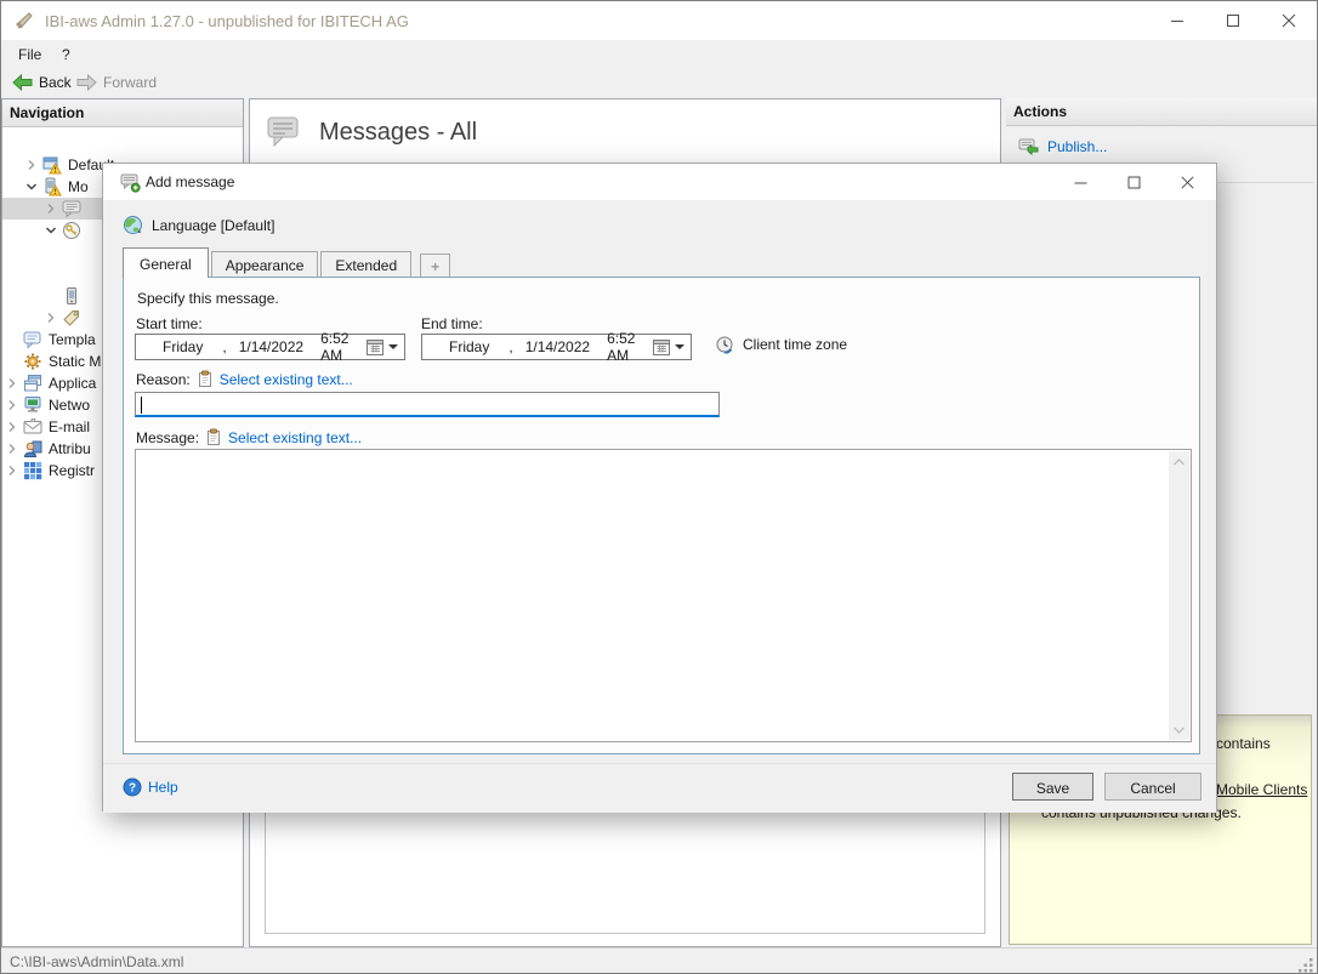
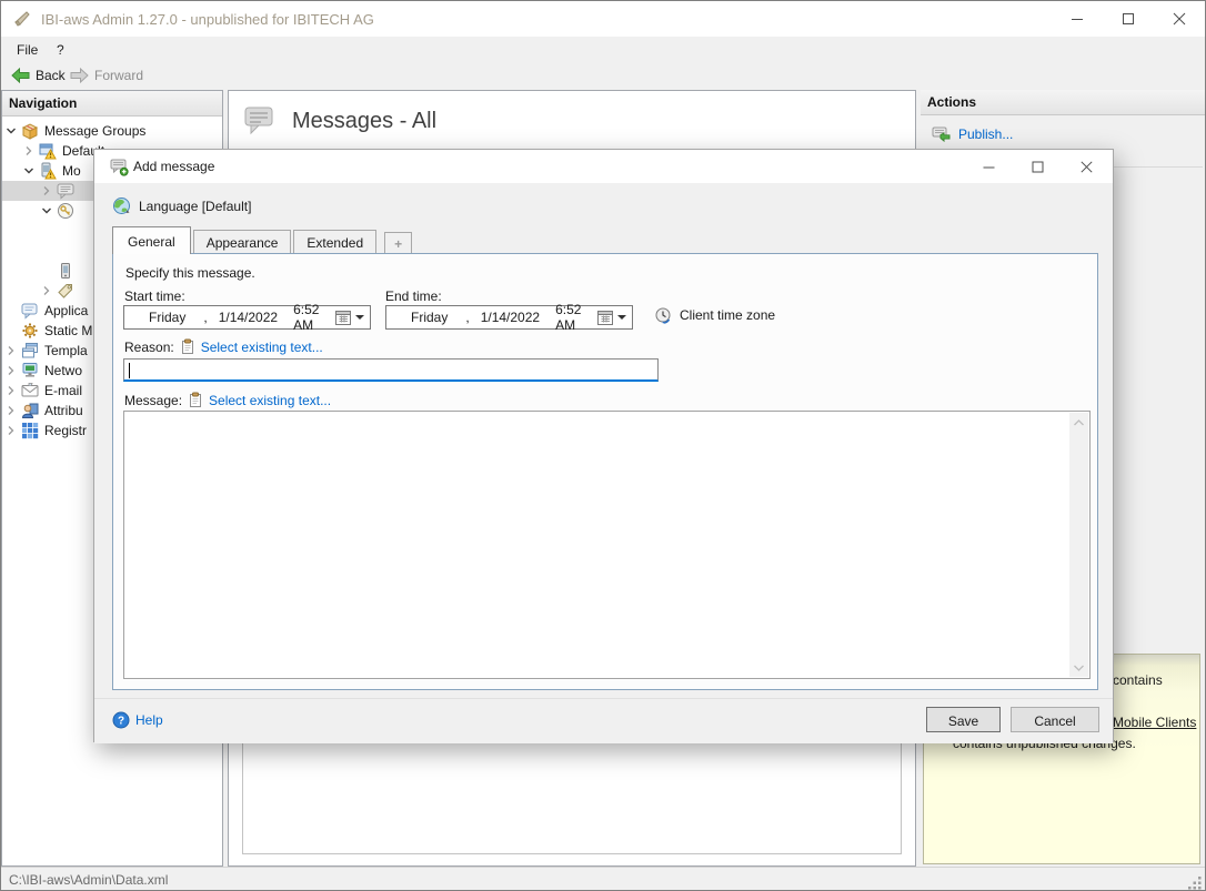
  IBI-aws Admin 1.27.0 - unpublished for IBITECH AG
  File
  ?
  Back
  Forward
  Navigation
+ Message Groups
  Mo
- Templa
+ Applica
  Static M
- Applica
+ Templa
  Netwo
  E-mail
  Attribu
  Registr
  Messages - All
  Actions
  Publish...
  contains
  Mobile Clients
  contains unpublished changes.
  C:\IBI-aws\Admin\Data.xml
  Add message
  Language [Default]
  General
  Appearance
  Extended
  +
  Specify this message.
  Start time:
  Friday
  ,
  1/14/2022
  6:52 AM
  End time:
  Friday
  ,
  1/14/2022
  6:52 AM
  Client time zone
  Reason:
  Select existing text...
  Message:
  Select existing text...
  ?
  Help
  Save
  Cancel
